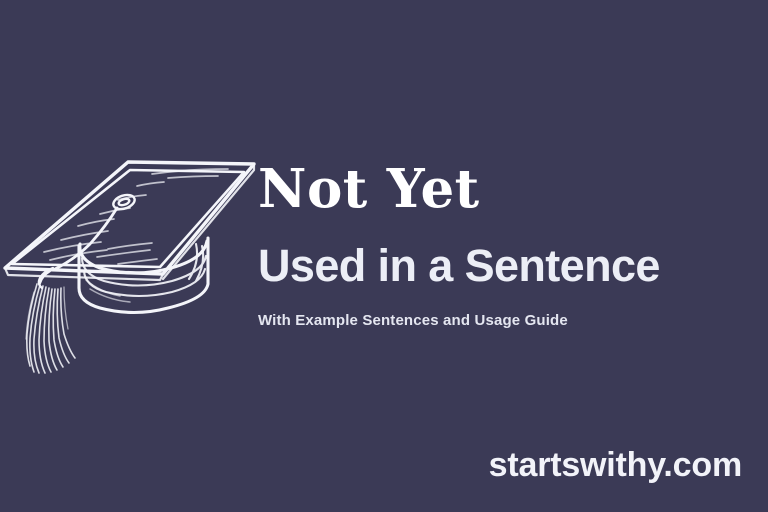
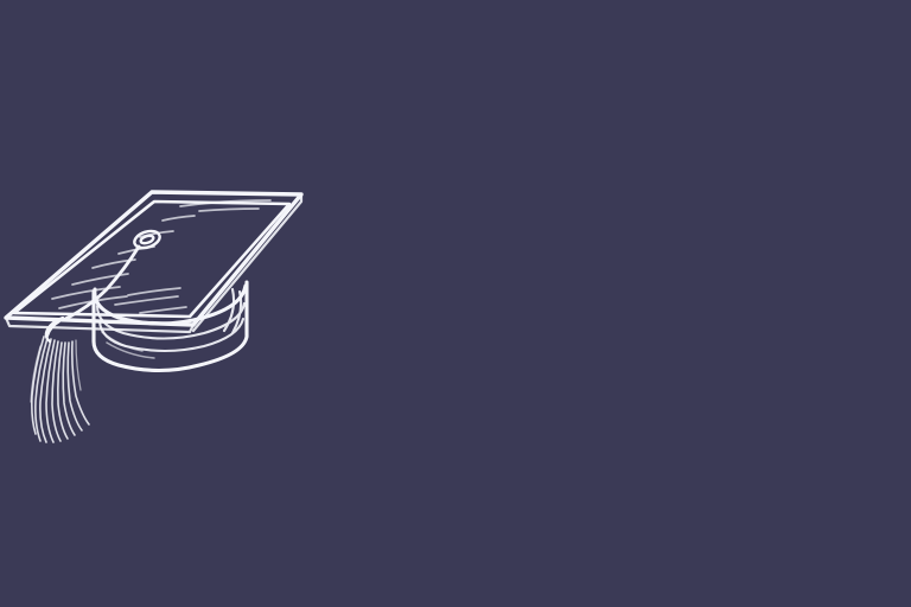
- Not Yet
- Used in a Sentence
- With Example Sentences and Usage Guide
- startswithy.com
